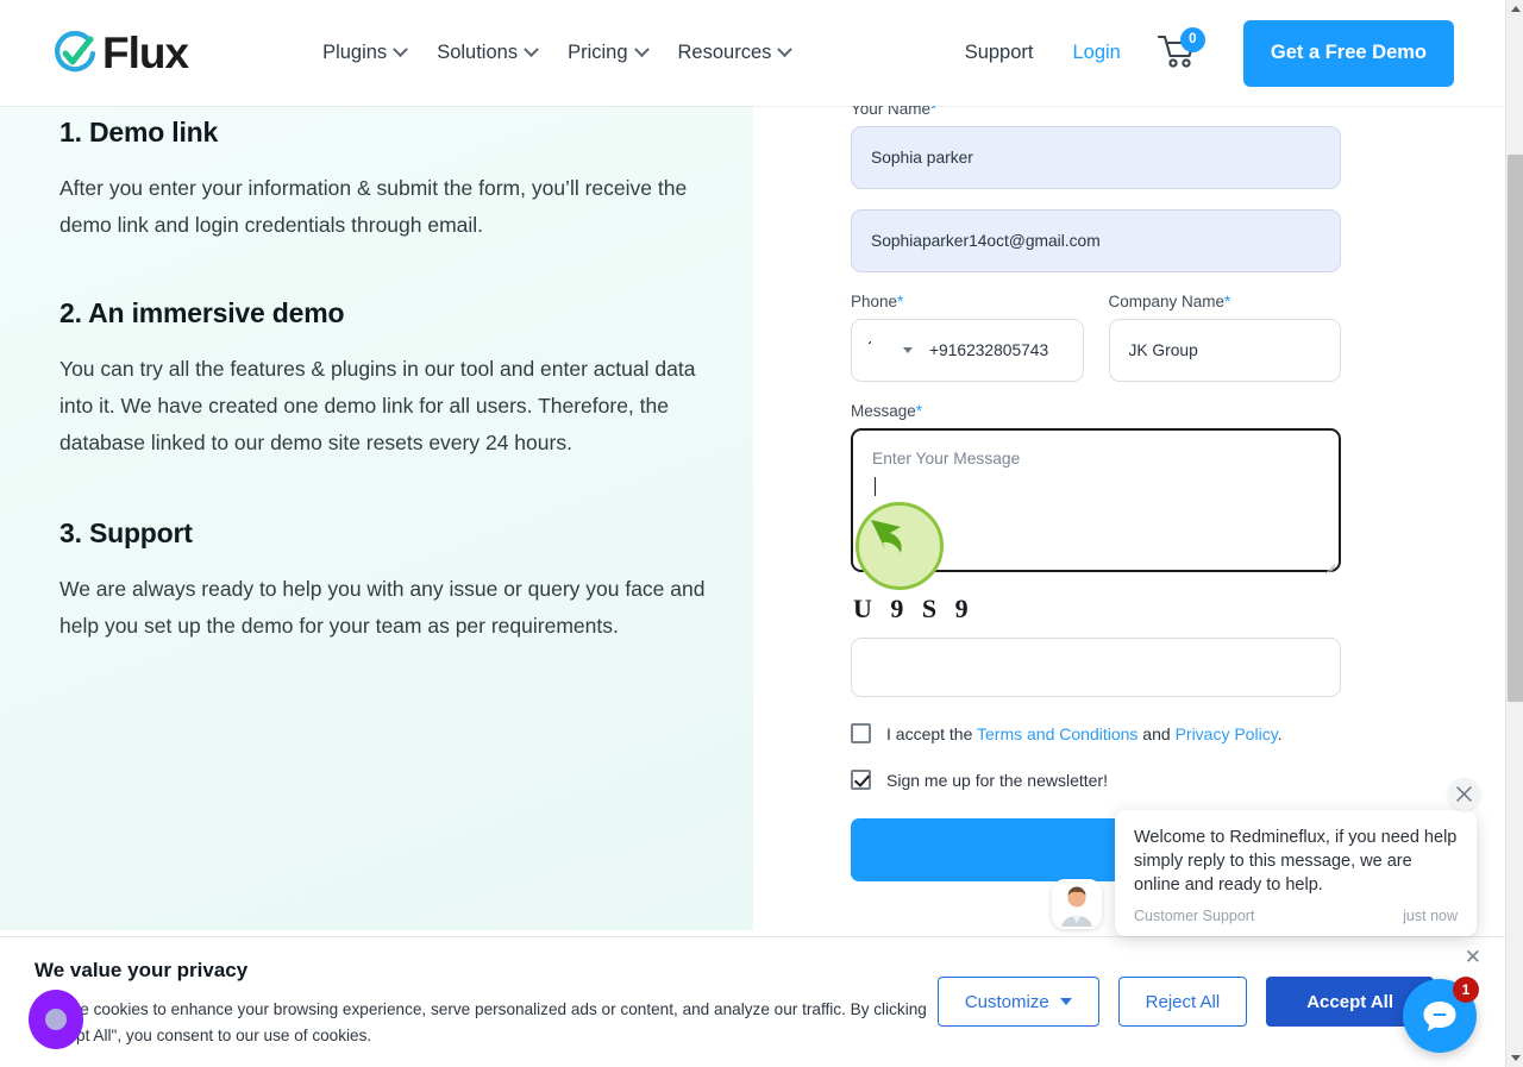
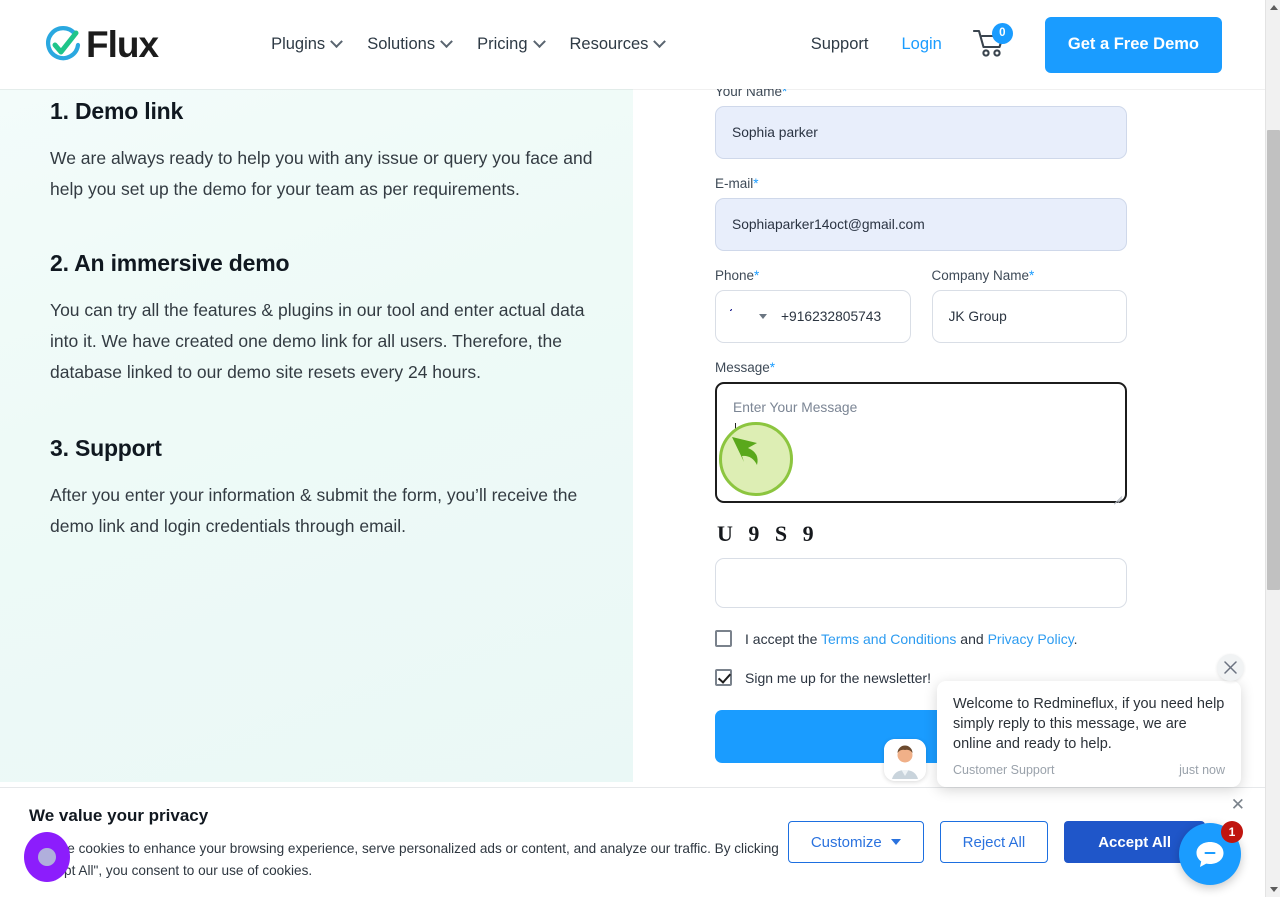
  1. Demo link
- After you enter your information & submit the form, you’ll receive the demo link and login credentials through email.
+ We are always ready to help you with any issue or query you face and help you set up the demo for your team as per requirements.
  2. An immersive demo
  You can try all the features & plugins in our tool and enter actual data into it. We have created one demo link for all users. Therefore, the database linked to our demo site resets every 24 hours.
  3. Support
- We are always ready to help you with any issue or query you face and help you set up the demo for your team as per requirements.
+ After you enter your information & submit the form, you’ll receive the demo link and login credentials through email.
  Your Name*
  Sophia parker
+ E-mail*
  Sophiaparker14oct@gmail.com
  Phone*
  +916232805743
  Company Name*
  JK Group
  Message*
  Enter Your Message
  U 9 S 9
  I accept the Terms and Conditions and Privacy Policy.
  Sign me up for the newsletter!
  Flux
  Plugins
  Solutions
  Pricing
  Resources
  Support
  Login
  0
  Get a Free Demo
  Welcome to Redmineflux, if you need help simply reply to this message, we are online and ready to help.
  Customer Support
  just now
  1
  We value your privacy
  e cookies to enhance your browsing experience, serve personalized ads or content, and analyze our traffic. By clicking pt All", you consent to our use of cookies.
  Customize
  Reject All
  Accept All
  ✕
